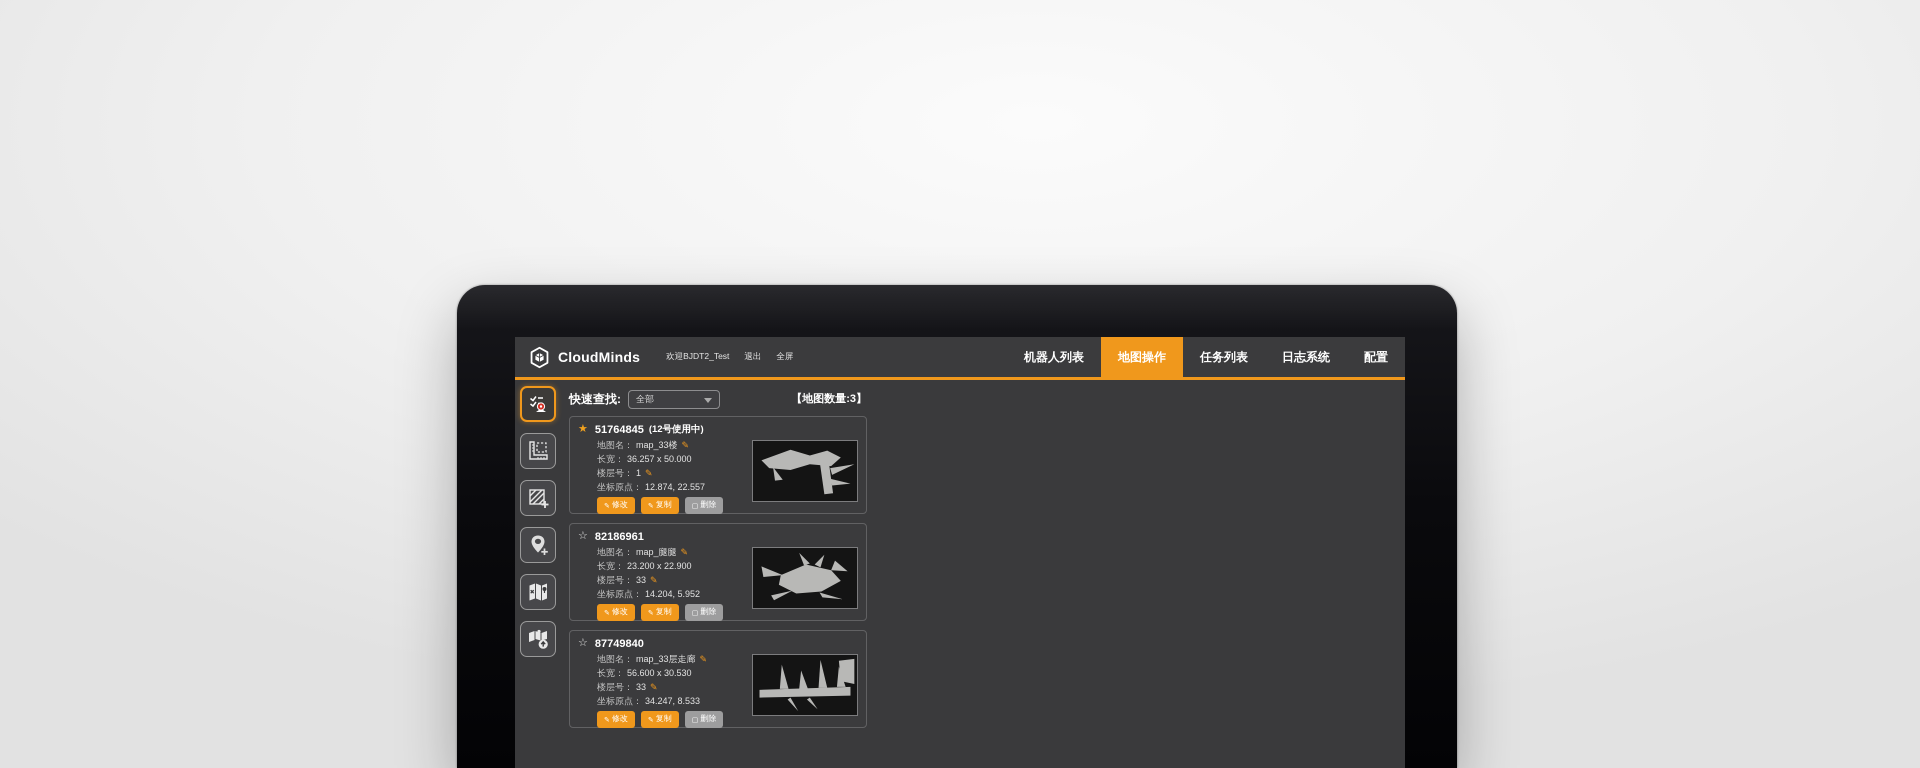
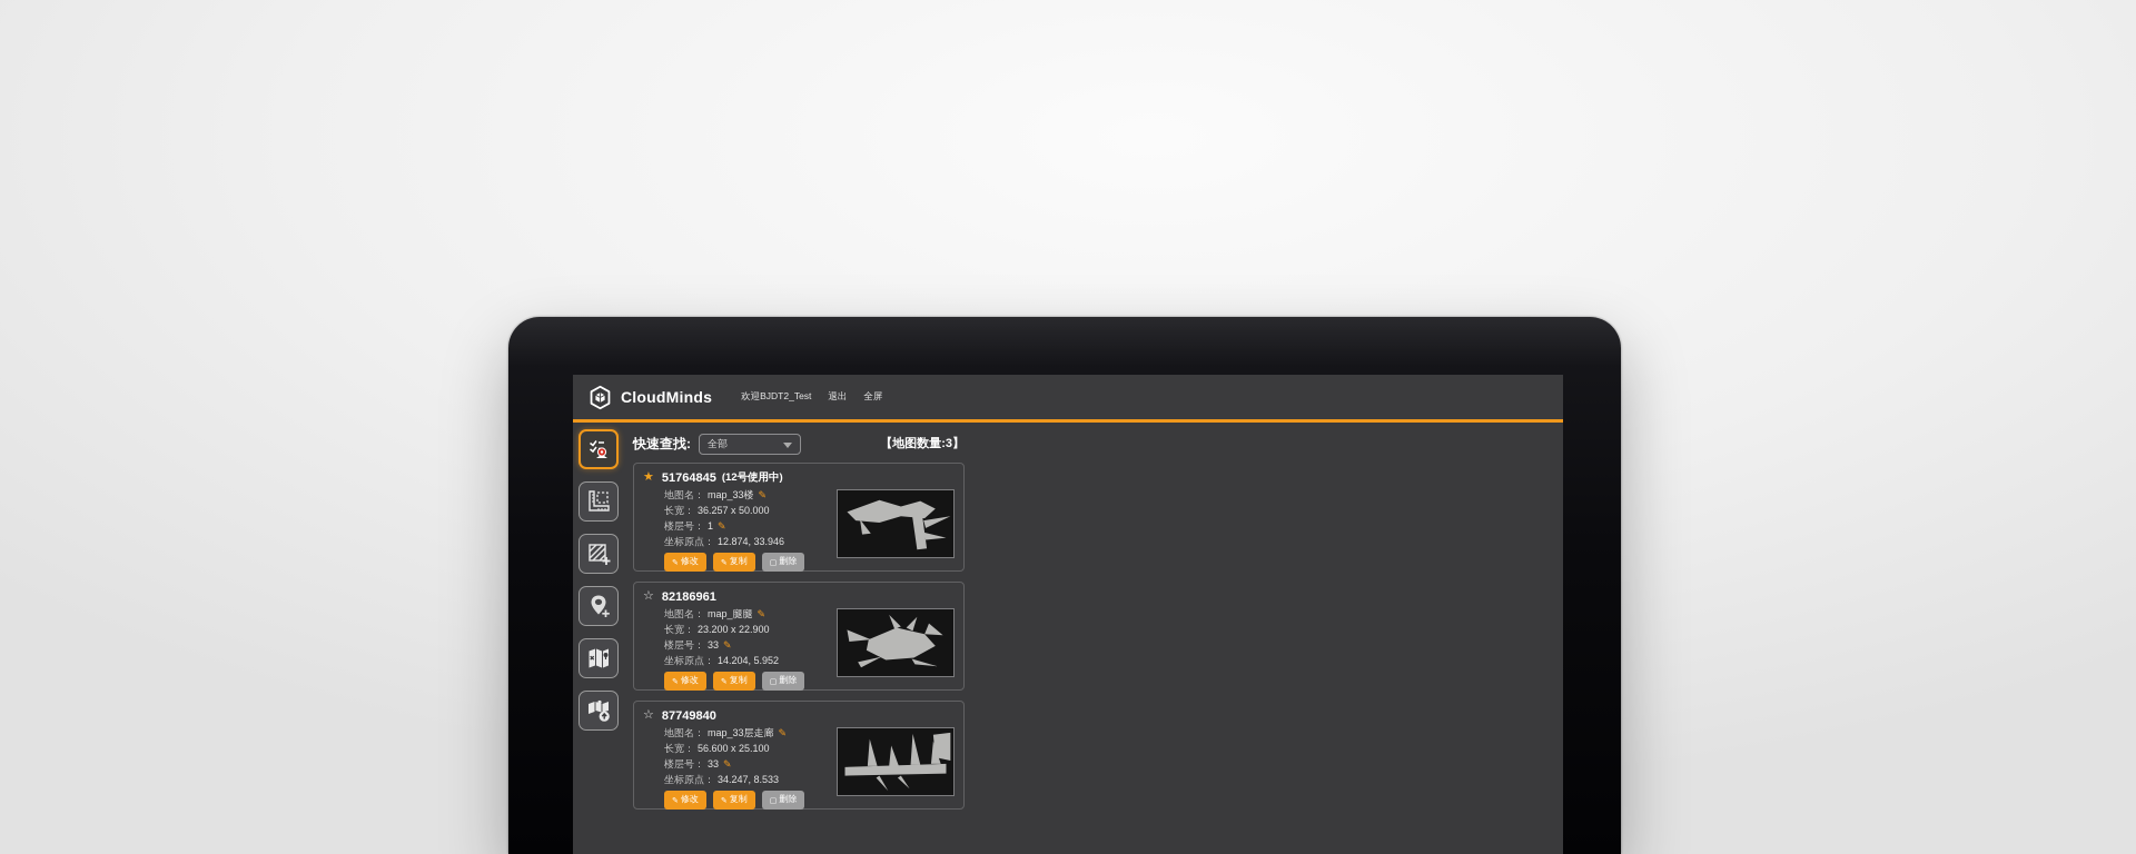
  CloudMinds
  欢迎BJDT2_Test
  退出
  全屏
- 机器人列表
- 地图操作
- 任务列表
- 日志系统
- 配置
  快速查找:
  全部
  【地图数量:3】
  ★
  51764845
  (12号使用中)
  地图名：
  map_33楼
  ✎
  长宽：
  36.257 x 50.000
  楼层号：
  1
  ✎
  坐标原点：
- 12.874, 22.557
+ 12.874, 33.946
  修改
  复制
  删除
  ☆
  82186961
  地图名：
  map_腿腿
  ✎
  长宽：
  23.200 x 22.900
  楼层号：
  33
  ✎
  坐标原点：
  14.204, 5.952
  修改
  复制
  删除
  ☆
  87749840
  地图名：
  map_33层走廊
  ✎
  长宽：
- 56.600 x 30.530
+ 56.600 x 25.100
  楼层号：
  33
  ✎
  坐标原点：
  34.247, 8.533
  修改
  复制
  删除
